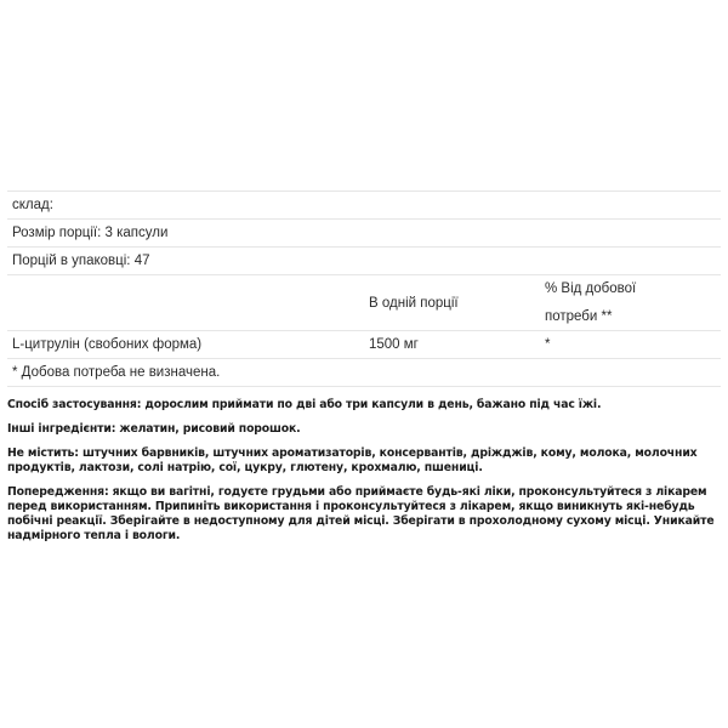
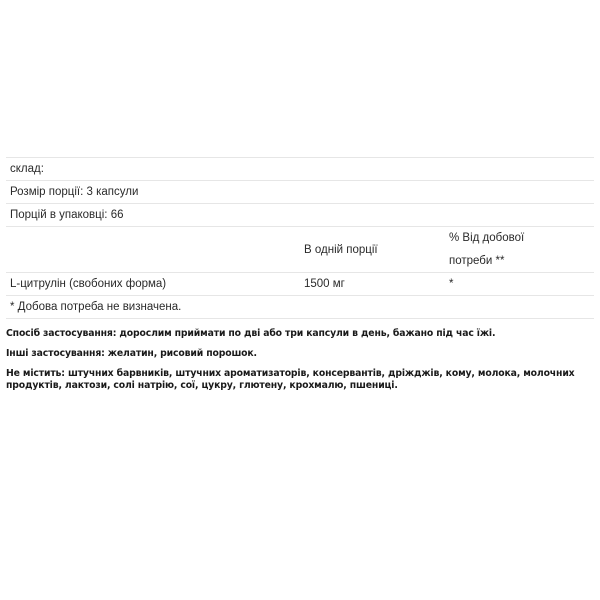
  склад:
  Розмір порції: 3 капсули
- Порцій в упаковці: 47
+ Порцій в упаковці: 66
  В одній порції
  % Від добової потреби **
  L-цитрулін (свобоних форма)
  1500 мг
  *
  * Добова потреба не визначена.
  Спосіб застосування: дорослим приймати по дві або три капсули в день, бажано під час їжі.
- Інші інгредієнти: желатин, рисовий порошок.
+ Інші застосування: желатин, рисовий порошок.
  Не містить: штучних барвників, штучних ароматизаторів, консервантів, дріжджів, кому, молока, молочних продуктів, лактози, солі натрію, сої, цукру, глютену, крохмалю, пшениці.
- Попередження: якщо ви вагітні, годуєте грудьми або приймаєте будь-які ліки, проконсультуйтеся з лікарем перед використанням. Припиніть використання і проконсультуйтеся з лікарем, якщо виникнуть які-небудь побічні реакції. Зберігайте в недоступному для дітей місці. Зберігати в прохолодному сухому місці. Уникайте надмірного тепла і вологи.
